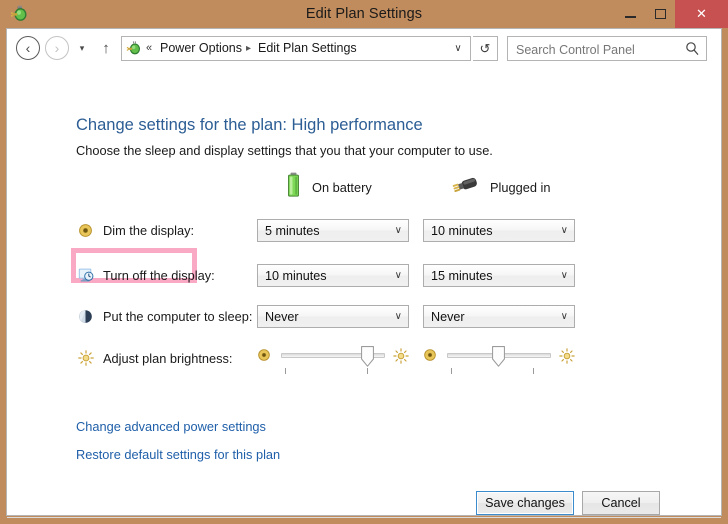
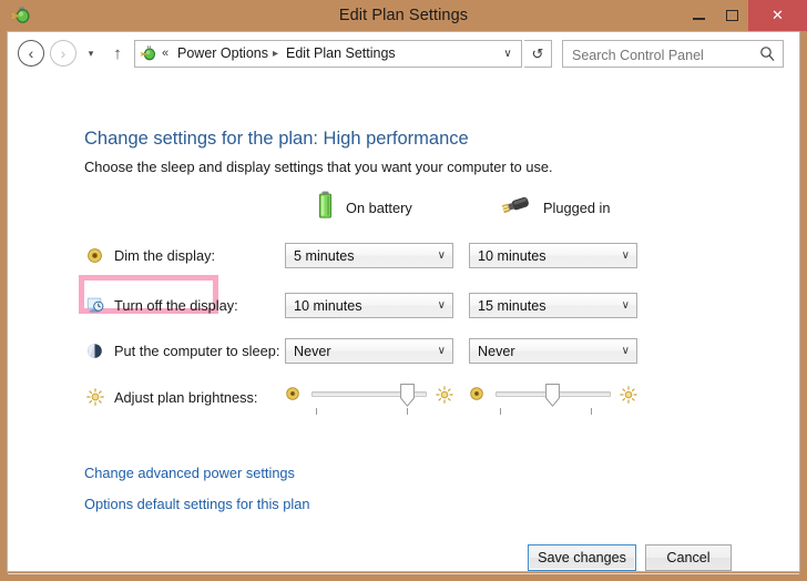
  Edit Plan Settings
  ✕
  ‹
  ›
  ▾
  ↑
  «
  Power Options
  ▸
  Edit Plan Settings
  ∨
  ↺
  Search Control Panel
  Change settings for the plan: High performance
- Choose the sleep and display settings that you that your computer to use.
+ Choose the sleep and display settings that you want your computer to use.
  On battery
  Plugged in
  Dim the display:
  5 minutes
  ∨
  10 minutes
  ∨
  Turn off the display:
  10 minutes
  ∨
  15 minutes
  ∨
  Put the computer to sleep:
  Never
  ∨
  Never
  ∨
  Adjust plan brightness:
  Change advanced power settings
- Restore default settings for this plan
+ Options default settings for this plan
  Save changes
  Cancel
